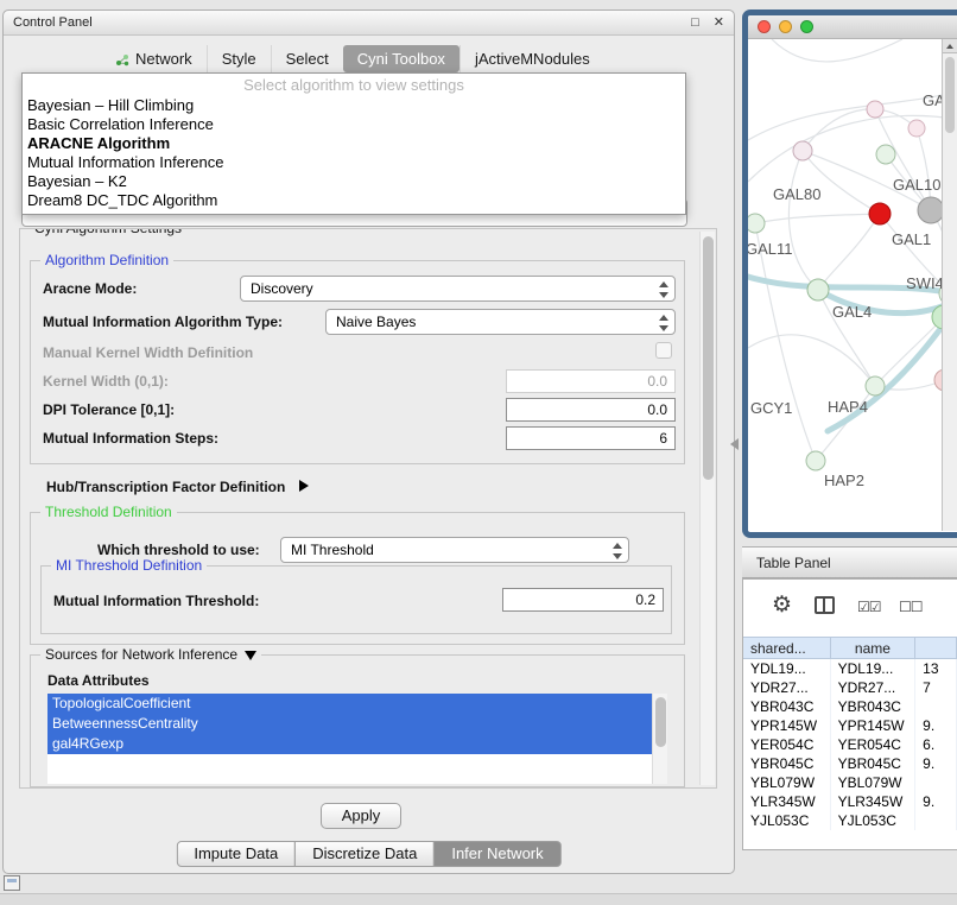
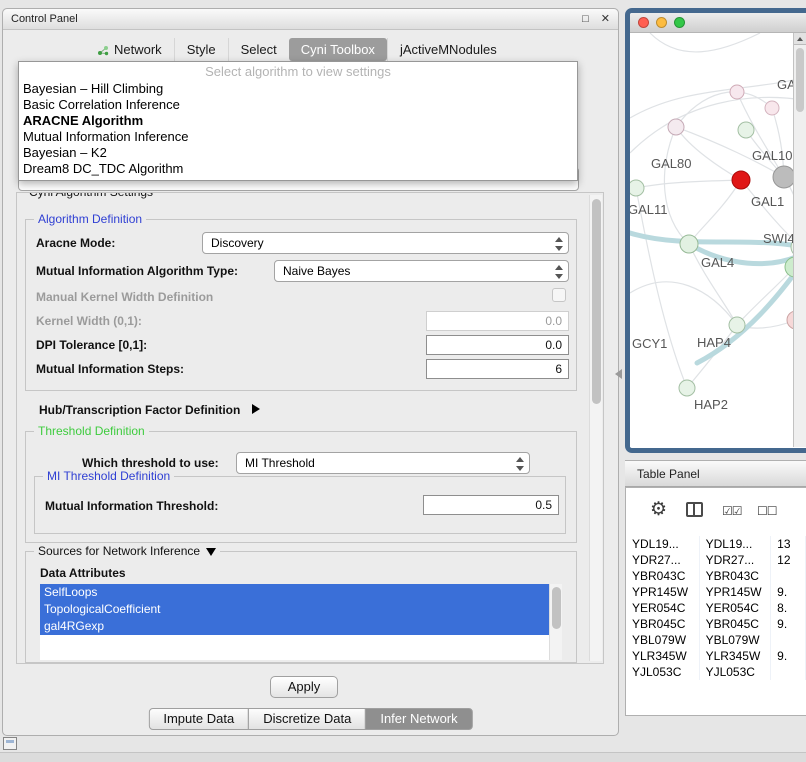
  Control Panel
  □ ✕
  Network
  Style
  Select
  Cyni Toolbox
  jActiveMNodules
  Select algorithm to view settings
  Bayesian – Hill Climbing
  Basic Correlation Inference
  ARACNE Algorithm
  Mutual Information Inference
  Bayesian – K2
  Dream8 DC_TDC Algorithm
  Algorithm Definition
  Aracne Mode:
  Discovery
  Mutual Information Algorithm Type:
  Naive Bayes
  Manual Kernel Width Definition
  Kernel Width (0,1):
  0.0
  DPI Tolerance [0,1]:
  0.0
  Mutual Information Steps:
  6
  Hub/Transcription Factor Definition
  Threshold Definition
  Which threshold to use:
  MI Threshold
  MI Threshold Definition
  Mutual Information Threshold:
- 0.2
+ 0.5
  Sources for Network Inference
  Data Attributes
+ SelfLoops
  TopologicalCoefficient
- BetweennessCentrality
  gal4RGexp
  Apply
  Impute Data
  Discretize Data
  Infer Network
  GAL80
  GAL10
  GAL11
  GAL1
  SWI4
  GAL4
  GCY1
  HAP4
  HAP2
  Table Panel
  ⚙
  ☑☑
  ☐☐
- shared...
- name
  YDL19...
  YDL19...
  13
  YDR27...
  YDR27...
- 7
+ 12
  YBR043C
  YBR043C
  YPR145W
  YPR145W
  9.
  YER054C
  YER054C
- 6.
+ 8.
  YBR045C
  YBR045C
  9.
  YBL079W
  YBL079W
  YLR345W
  YLR345W
  9.
  YJL053C
  YJL053C
